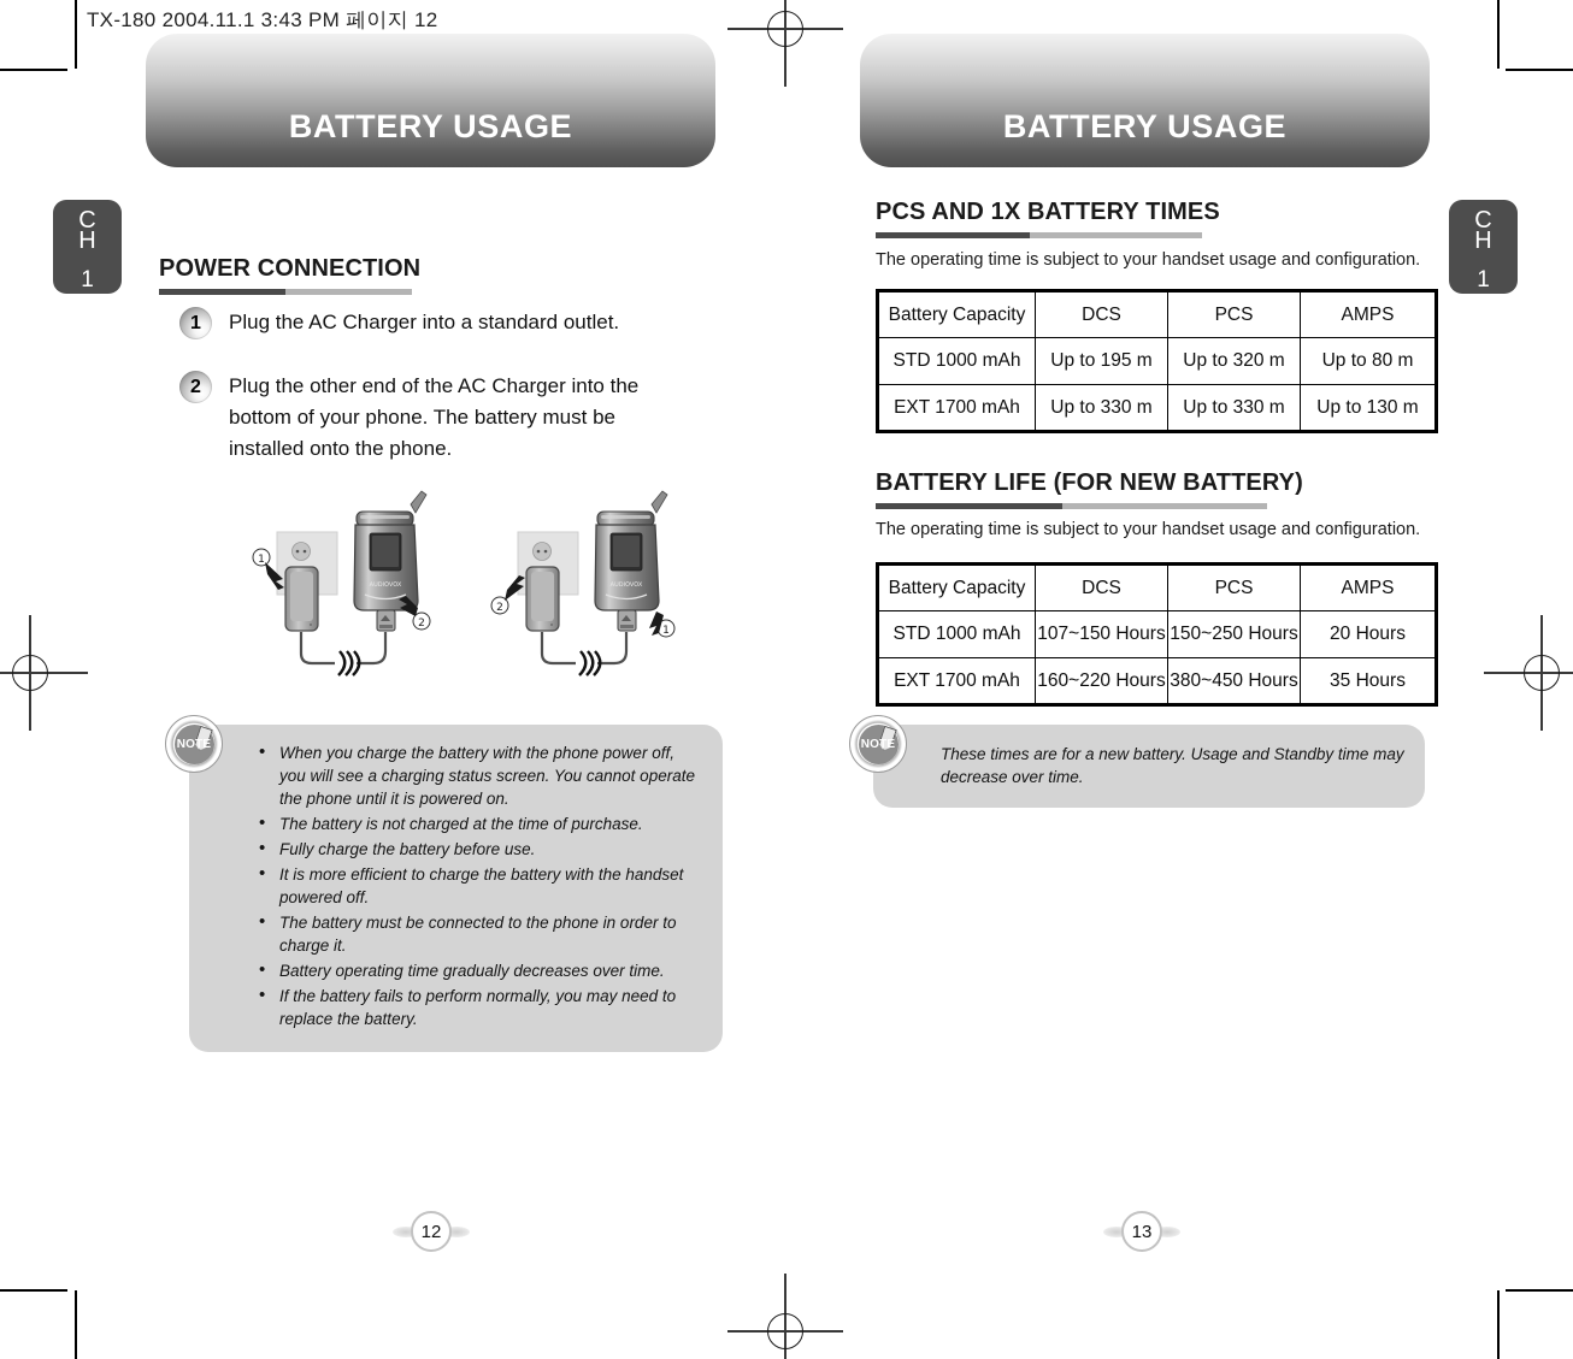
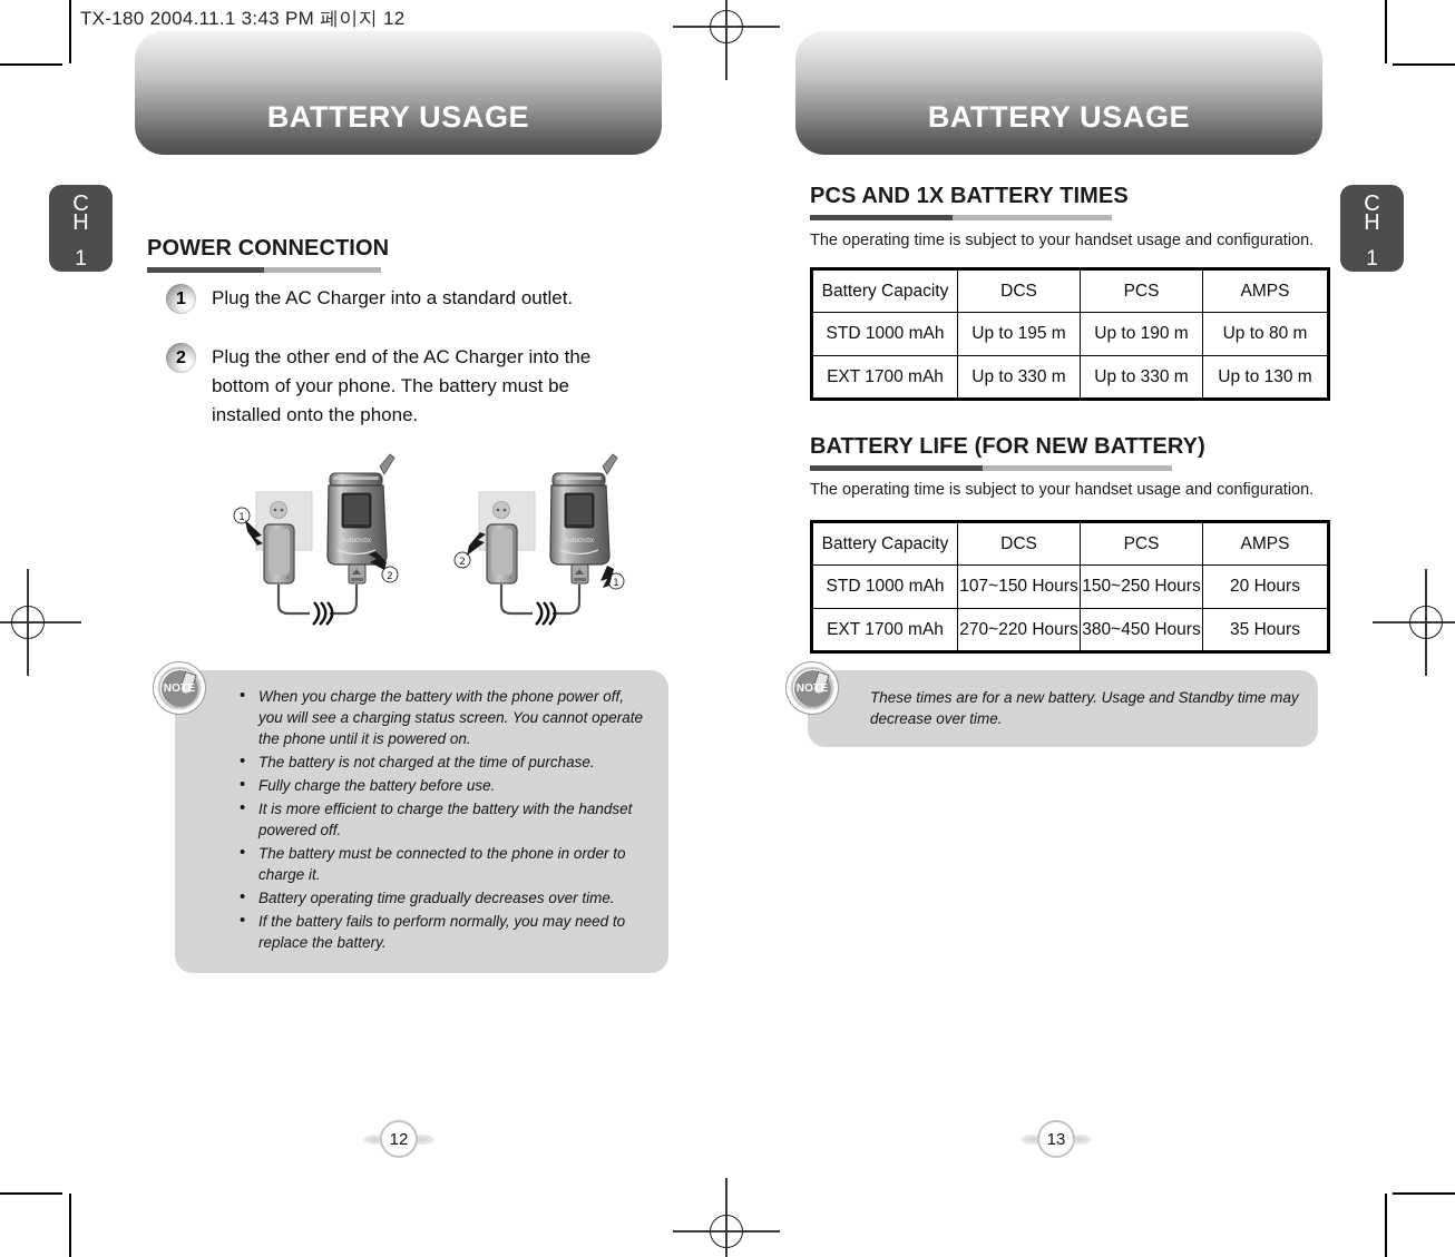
  TX-180 2004.11.1 3:43 PM 페이지 12
  BATTERY USAGE
  C
  H
  1
  POWER CONNECTION
  1
  Plug the AC Charger into a standard outlet.
  2
  Plug the other end of the AC Charger into the bottom of your phone. The battery must be installed onto the phone.
  1
  2
  2
  1
  NOTE
  When you charge the battery with the phone power off, you will see a charging status screen. You cannot operate the phone until it is powered on.
  The battery is not charged at the time of purchase.
  Fully charge the battery before use.
  It is more efficient to charge the battery with the handset powered off.
  The battery must be connected to the phone in order to charge it.
  Battery operating time gradually decreases over time.
  If the battery fails to perform normally, you may need to replace the battery.
  12
  BATTERY USAGE
  C
  H
  1
  PCS AND 1X BATTERY TIMES
  The operating time is subject to your handset usage and configuration.
  Battery Capacity	DCS	PCS	AMPS
- STD 1000 mAh	Up to 195 m	Up to 320 m	Up to 80 m
+ STD 1000 mAh	Up to 195 m	Up to 190 m	Up to 80 m
  EXT 1700 mAh	Up to 330 m	Up to 330 m	Up to 130 m
  BATTERY LIFE (FOR NEW BATTERY)
  The operating time is subject to your handset usage and configuration.
  Battery Capacity	DCS	PCS	AMPS
  STD 1000 mAh	107~150 Hours	150~250 Hours	20 Hours
- EXT 1700 mAh	160~220 Hours	380~450 Hours	35 Hours
+ EXT 1700 mAh	270~220 Hours	380~450 Hours	35 Hours
  NOTE
  These times are for a new battery. Usage and Standby time may decrease over time.
  13
